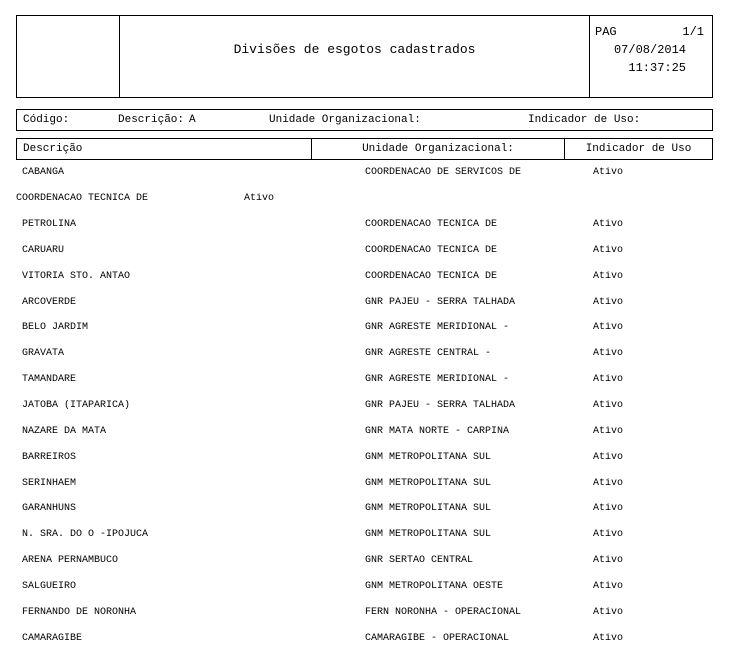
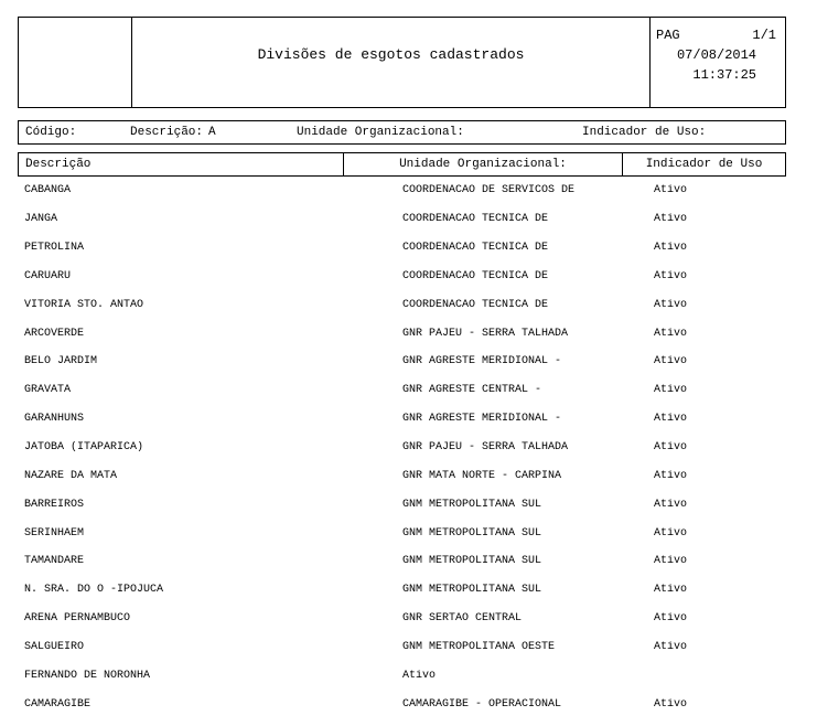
  Divisões de esgotos cadastrados
  PAG
  1/1
  07/08/2014
  11:37:25
  Código:
  Descrição:
  A
  Unidade Organizacional:
  Indicador de Uso:
  Descrição
  Unidade Organizacional:
  Indicador de Uso
  CABANGA
  COORDENACAO DE SERVICOS DE
  Ativo
+ JANGA
  COORDENACAO TECNICA DE
  Ativo
  PETROLINA
  COORDENACAO TECNICA DE
  Ativo
  CARUARU
  COORDENACAO TECNICA DE
  Ativo
  VITORIA STO. ANTAO
  COORDENACAO TECNICA DE
  Ativo
  ARCOVERDE
  GNR PAJEU - SERRA TALHADA
  Ativo
  BELO JARDIM
  GNR AGRESTE MERIDIONAL -
  Ativo
  GRAVATA
  GNR AGRESTE CENTRAL -
  Ativo
- TAMANDARE
+ GARANHUNS
  GNR AGRESTE MERIDIONAL -
  Ativo
  JATOBA (ITAPARICA)
  GNR PAJEU - SERRA TALHADA
  Ativo
  NAZARE DA MATA
  GNR MATA NORTE - CARPINA
  Ativo
  BARREIROS
  GNM METROPOLITANA SUL
  Ativo
  SERINHAEM
  GNM METROPOLITANA SUL
  Ativo
- GARANHUNS
+ TAMANDARE
  GNM METROPOLITANA SUL
  Ativo
  N. SRA. DO O -IPOJUCA
  GNM METROPOLITANA SUL
  Ativo
  ARENA PERNAMBUCO
  GNR SERTAO CENTRAL
  Ativo
  SALGUEIRO
  GNM METROPOLITANA OESTE
  Ativo
  FERNANDO DE NORONHA
- FERN NORONHA - OPERACIONAL
  Ativo
  CAMARAGIBE
  CAMARAGIBE - OPERACIONAL
  Ativo
